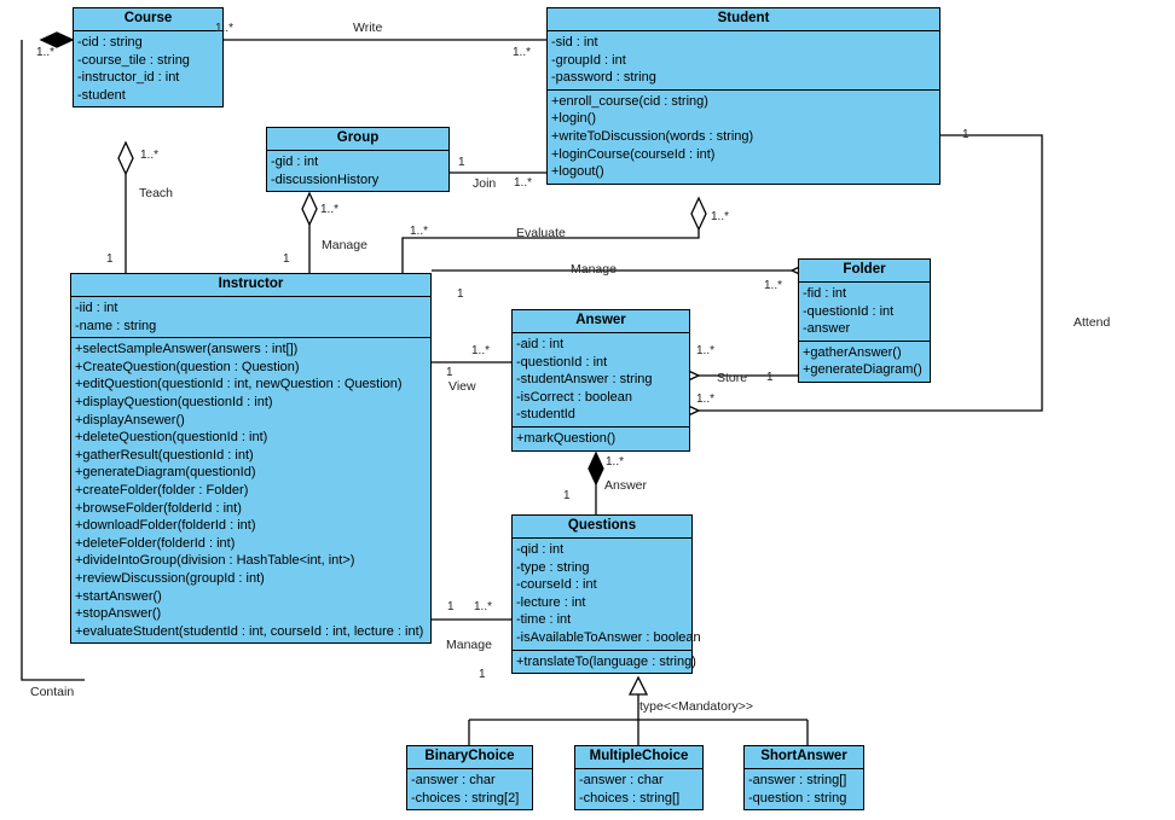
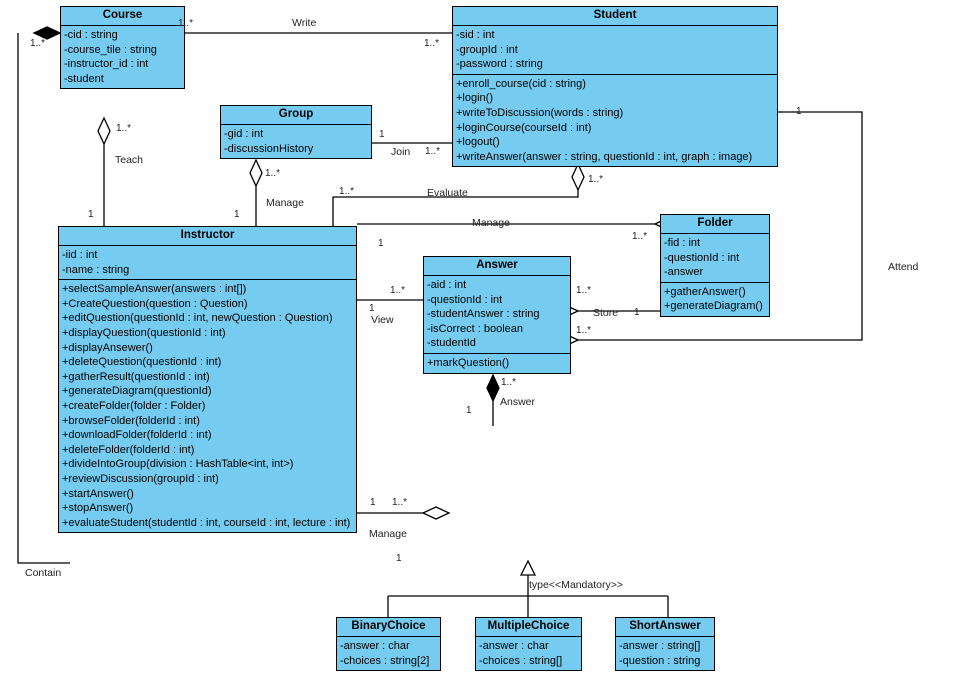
  Course
  -cid : string
  -course_tile : string
  -instructor_id : int
  -student
  Student
  -sid : int
  -groupId : int
  -password : string
  +enroll_course(cid : string)
  +login()
  +writeToDiscussion(words : string)
  +loginCourse(courseId : int)
  +logout()
+ +writeAnswer(answer : string, questionId : int, graph : image)
  Group
  -gid : int
  -discussionHistory
  Instructor
  -iid : int
  -name : string
  +selectSampleAnswer(answers : int[])
  +CreateQuestion(question : Question)
  +editQuestion(questionId : int, newQuestion : Question)
  +displayQuestion(questionId : int)
  +displayAnsewer()
  +deleteQuestion(questionId : int)
  +gatherResult(questionId : int)
  +generateDiagram(questionId)
  +createFolder(folder : Folder)
  +browseFolder(folderId : int)
  +downloadFolder(folderId : int)
  +deleteFolder(folderId : int)
  +divideIntoGroup(division : HashTable<int, int>)
  +reviewDiscussion(groupId : int)
  +startAnswer()
  +stopAnswer()
  +evaluateStudent(studentId : int, courseId : int, lecture : int)
  Answer
  -aid : int
  -questionId : int
  -studentAnswer : string
  -isCorrect : boolean
  -studentId
  +markQuestion()
  Folder
  -fid : int
  -questionId : int
  -answer
  +gatherAnswer()
  +generateDiagram()
- Questions
- -qid : int
- -type : string
- -courseId : int
- -lecture : int
- -time : int
- -isAvailableToAnswer : boolean
- +translateTo(language : string)
  BinaryChoice
  -answer : char
  -choices : string[2]
  MultipleChoice
  -answer : char
  -choices : string[]
  ShortAnswer
  -answer : string[]
  -question : string
  Write
  Teach
  Contain
  Join
  Manage
  Evaluate
  Manage
  View
  Store
  Attend
  Answer
  Manage
  type<<Mandatory>>
  1..*
  1..*
  1..*
  1
  1..*
  1
  1..*
  1..*
  1
  1..*
  1..*
  1
  1..*
  1
  1..*
  1..*
  1
  1
  1..*
  1..*
  1
  1
  1..*
  1
